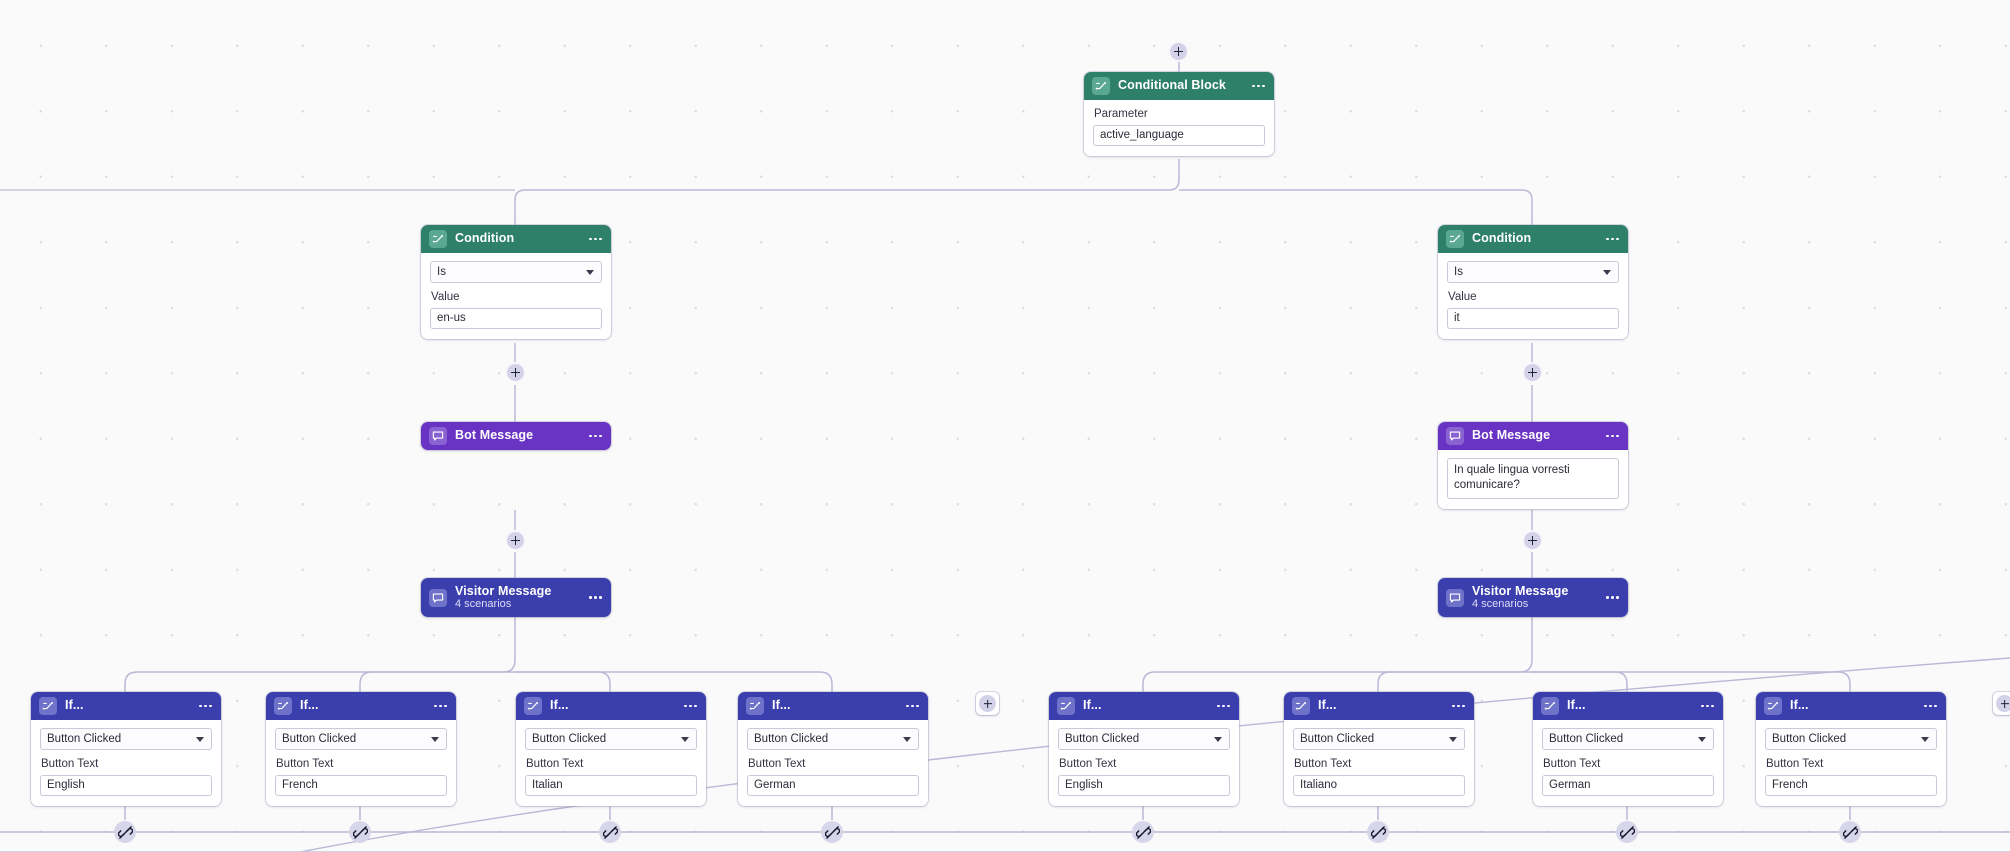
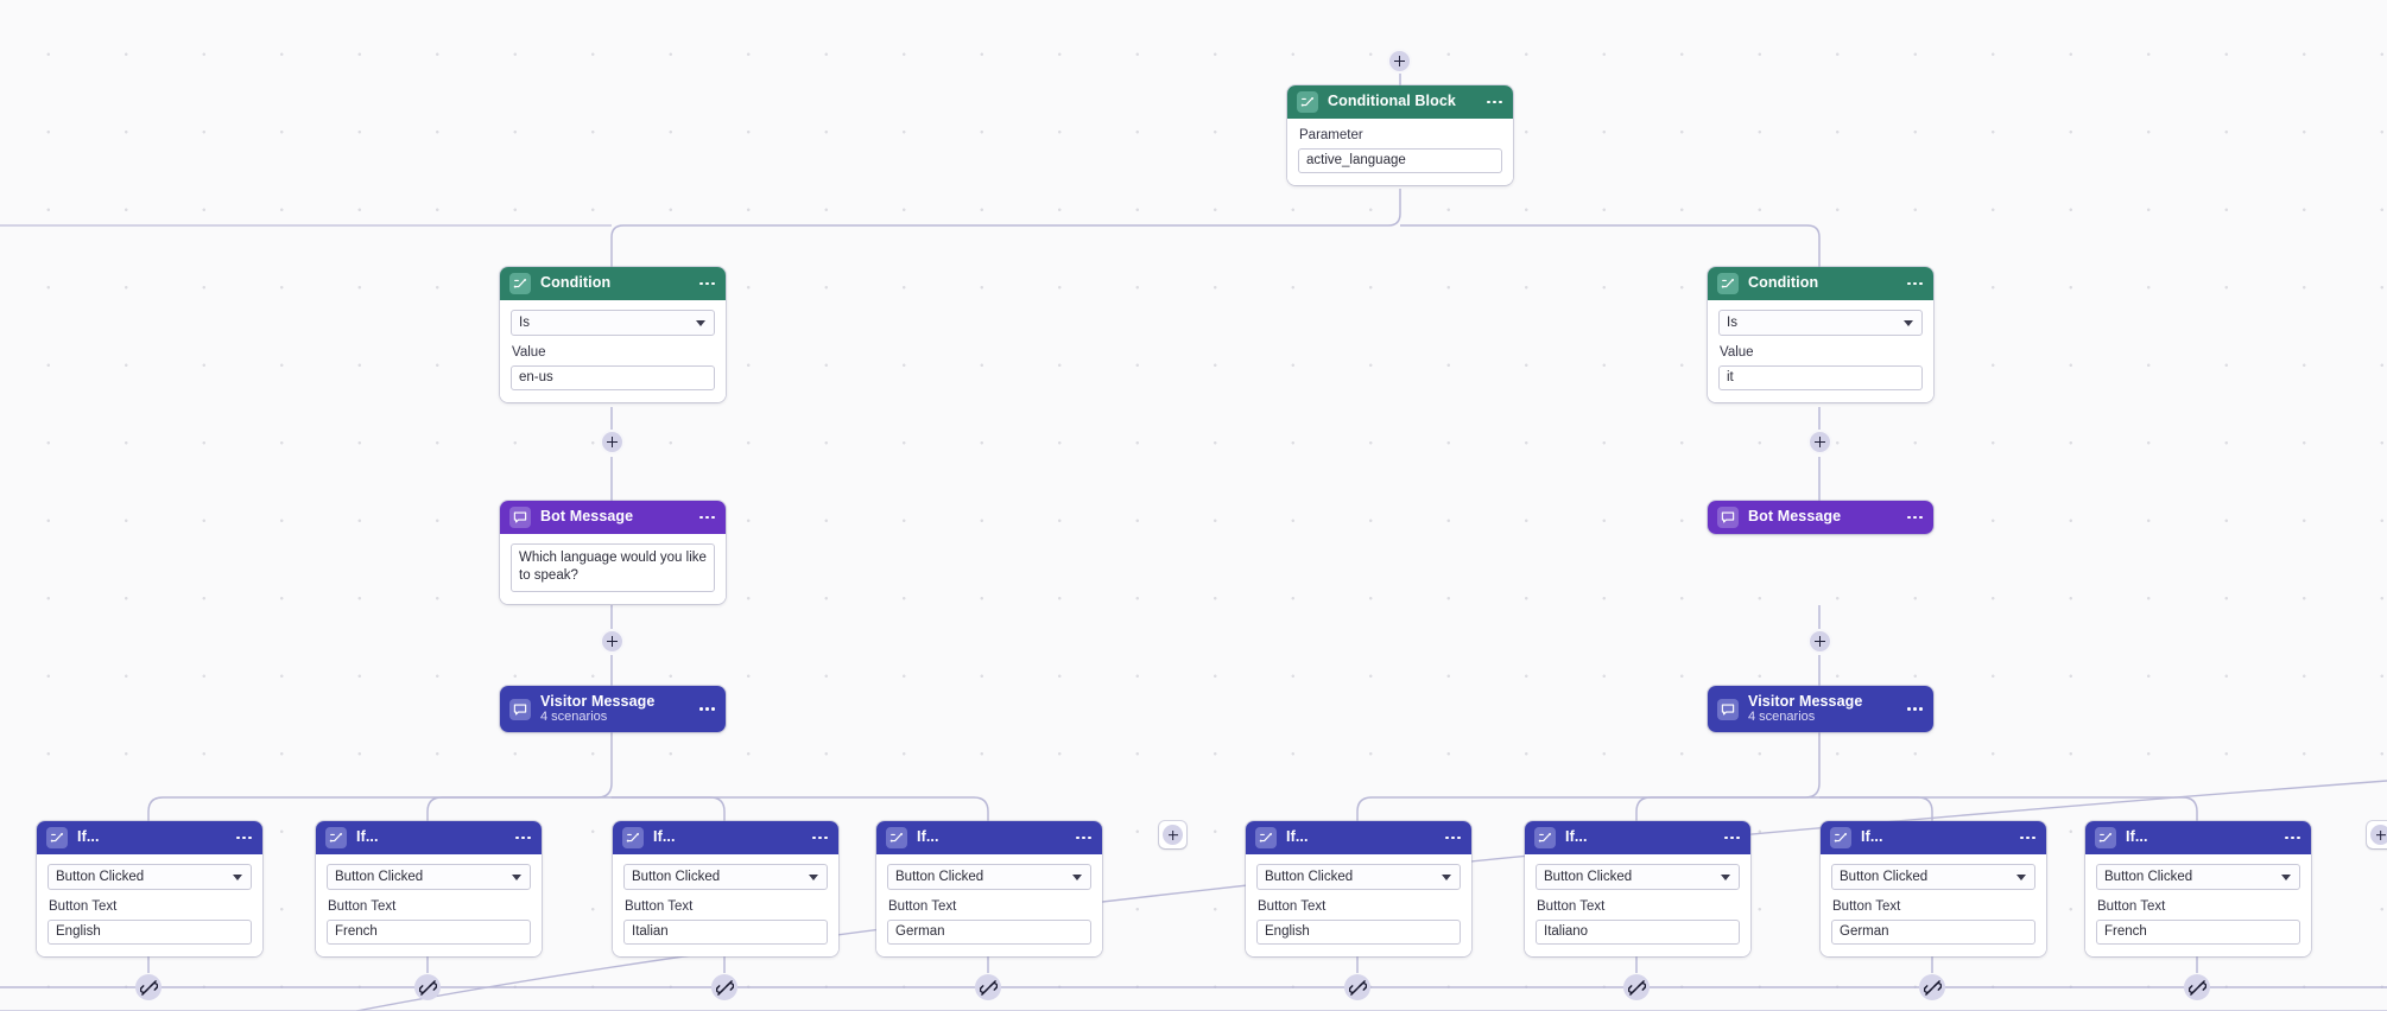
  Conditional Block
  Parameter
  active_language
  Condition
  Is
  Value
  en-us
  Condition
  Is
  Value
  it
  Bot Message
+ Which language would you like to speak?
  Bot Message
- In quale lingua vorresti comunicare?
  Visitor Message
  4 scenarios
  Visitor Message
  4 scenarios
  If...
  Button Clicked
  Button Text
  English
  If...
  Button Clicked
  Button Text
  French
  If...
  Button Clicked
  Button Text
  Italian
  If...
  Button Clicked
  Button Text
  German
  If...
  Button Clicked
  Button Text
  English
  If...
  Button Clicked
  Button Text
  Italiano
  If...
  Button Clicked
  Button Text
  German
  If...
  Button Clicked
  Button Text
  French
